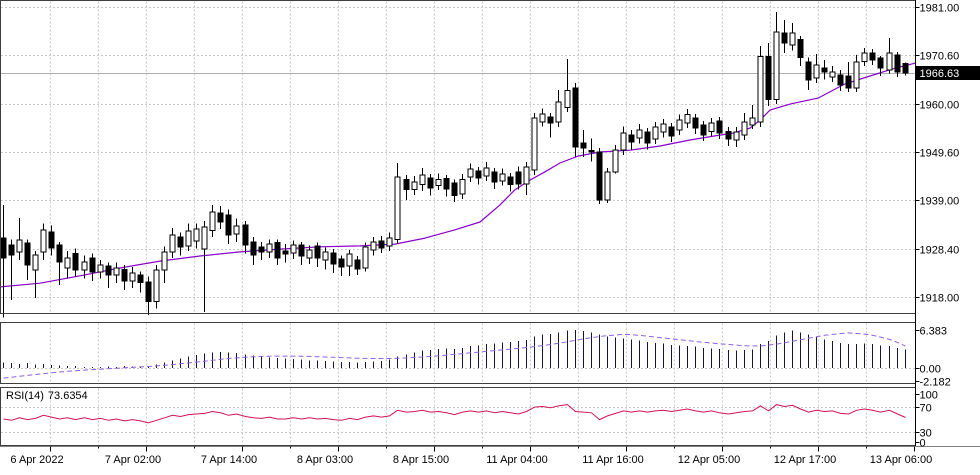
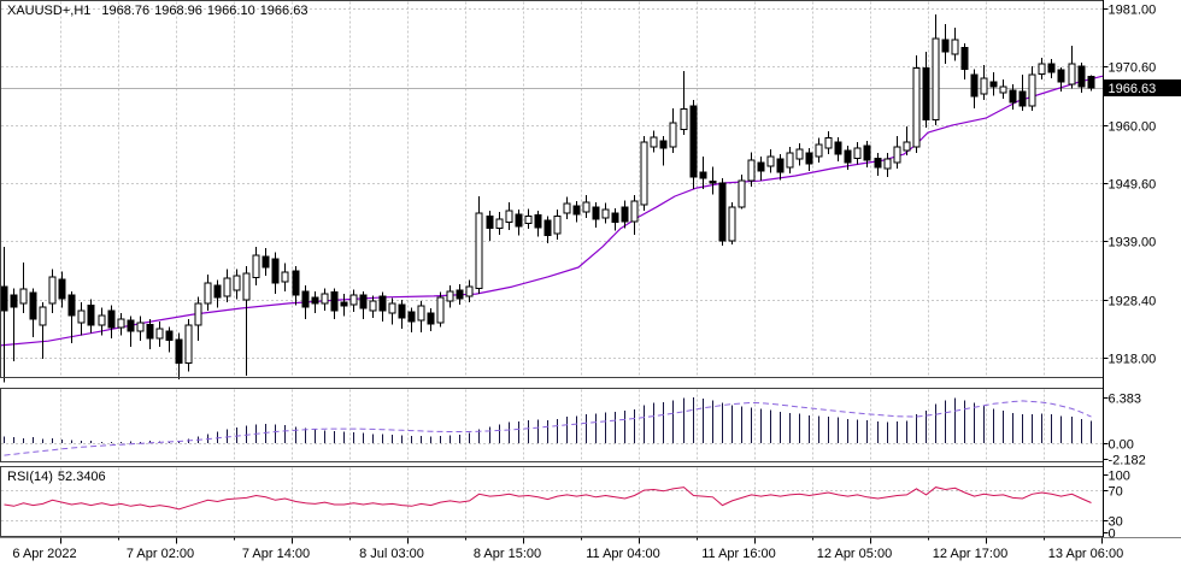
  1981.00
  1970.60
  1960.00
  1949.60
  1939.00
  1928.40
  1918.00
  1966.63
  6.383
  0.00
  -2.182
  100
  70
  30
  0
  6 Apr 2022
  7 Apr 02:00
  7 Apr 14:00
- 8 Apr 03:00
+ 8 Jul 03:00
  8 Apr 15:00
  11 Apr 04:00
  11 Apr 16:00
  12 Apr 05:00
  12 Apr 17:00
  13 Apr 06:00
+ XAUUSD+,H1 1968.76 1968.96 1966.10 1966.63
- RSI(14) 73.6354
+ RSI(14) 52.3406
